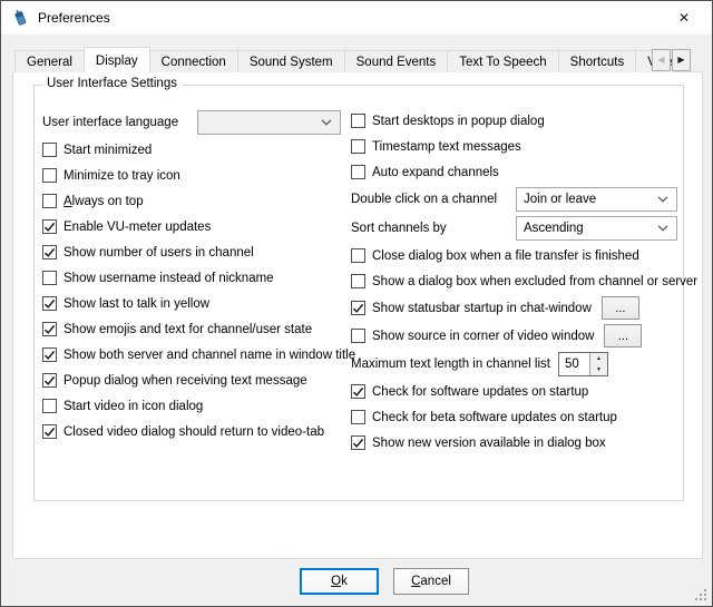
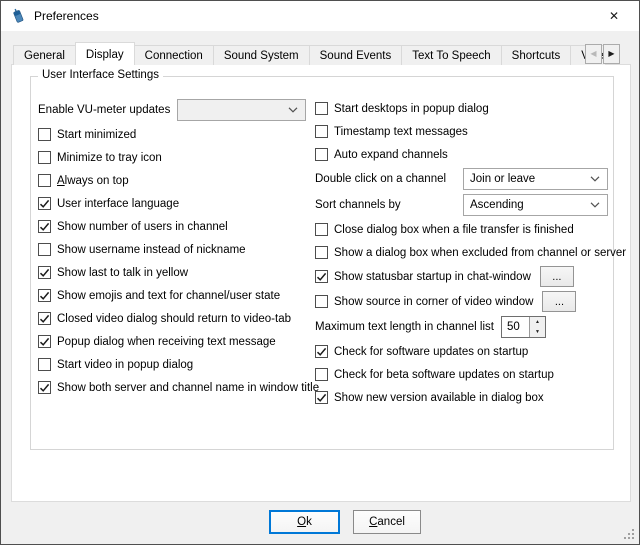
  Preferences
  ✕
  General
  Display
  Connection
  Sound System
  Sound Events
  Text To Speech
  Shortcuts
  ◀
  ▶
  User Interface Settings
- User interface language
+ Enable VU-meter updates
  Start minimized
  Minimize to tray icon
  Always on top
- Enable VU-meter updates
+ User interface language
  Show number of users in channel
  Show username instead of nickname
  Show last to talk in yellow
  Show emojis and text for channel/user state
- Show both server and channel name in window title
+ Closed video dialog should return to video-tab
  Popup dialog when receiving text message
- Start video in icon dialog
+ Start video in popup dialog
- Closed video dialog should return to video-tab
+ Show both server and channel name in window title
  Start desktops in popup dialog
  Timestamp text messages
  Auto expand channels
  Double click on a channel
  Join or leave
  Sort channels by
  Ascending
  Close dialog box when a file transfer is finished
  Show a dialog box when excluded from channel or server
  Show statusbar startup in chat-window
  ...
  Show source in corner of video window
  ...
  Maximum text length in channel list
  50
  Check for software updates on startup
  Check for beta software updates on startup
  Show new version available in dialog box
  Ok
  Cancel
